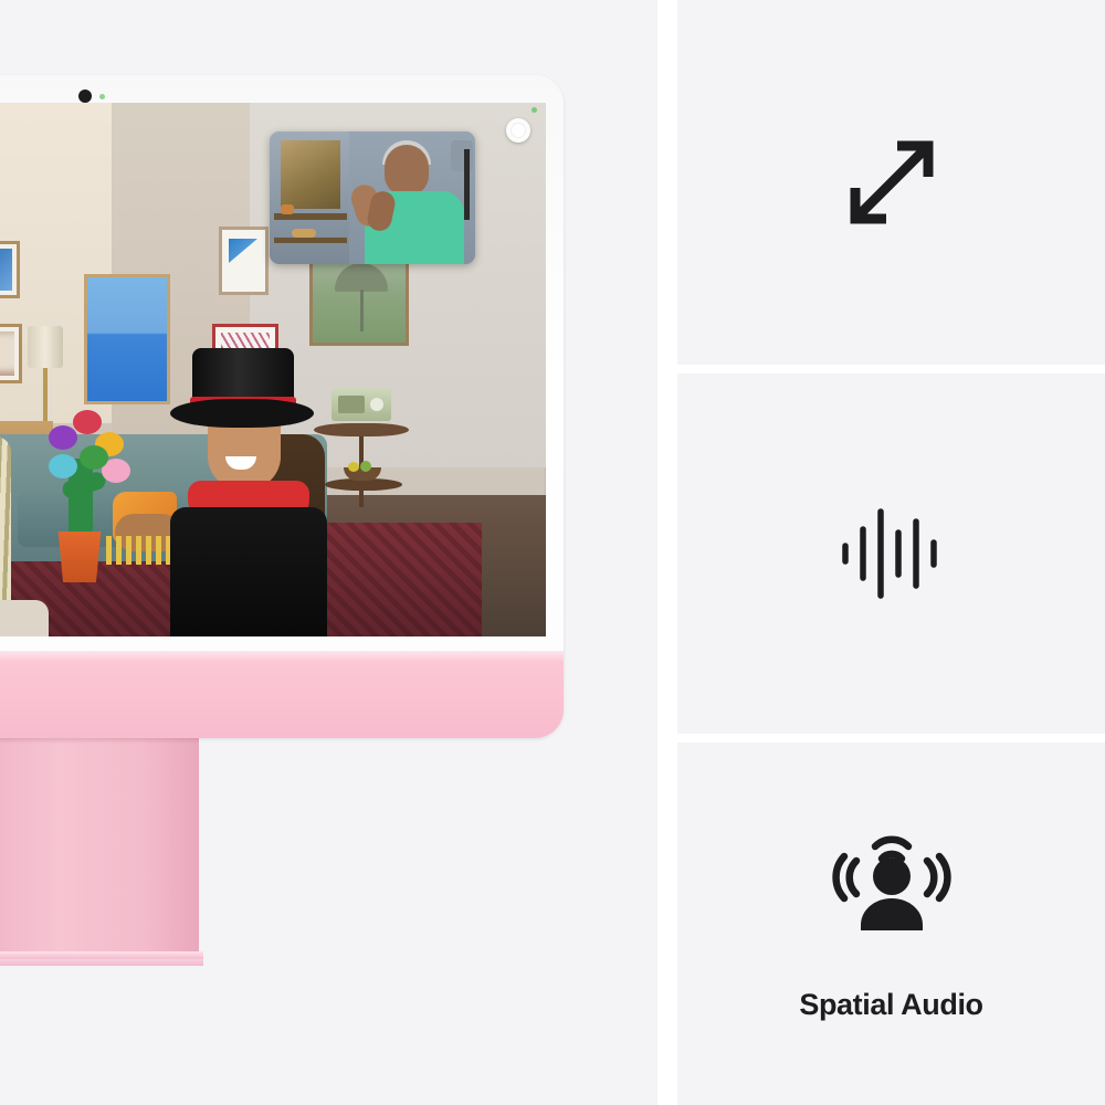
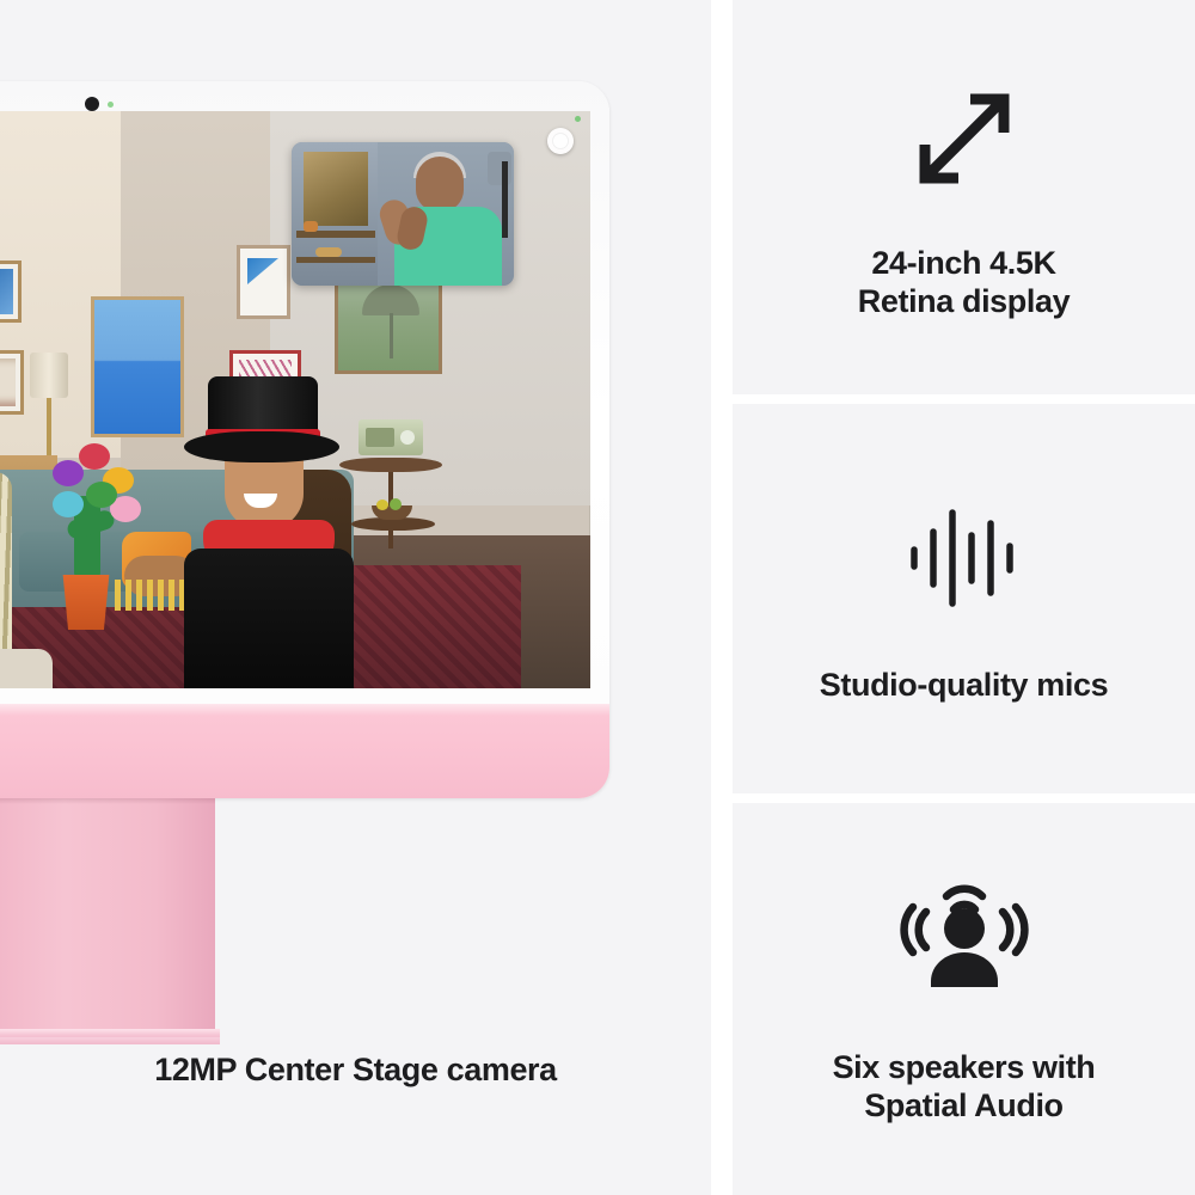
+ 12MP Center Stage camera
+ 24-inch 4.5K
+ Retina display
+ Studio-quality mics
+ Six speakers with
  Spatial Audio
